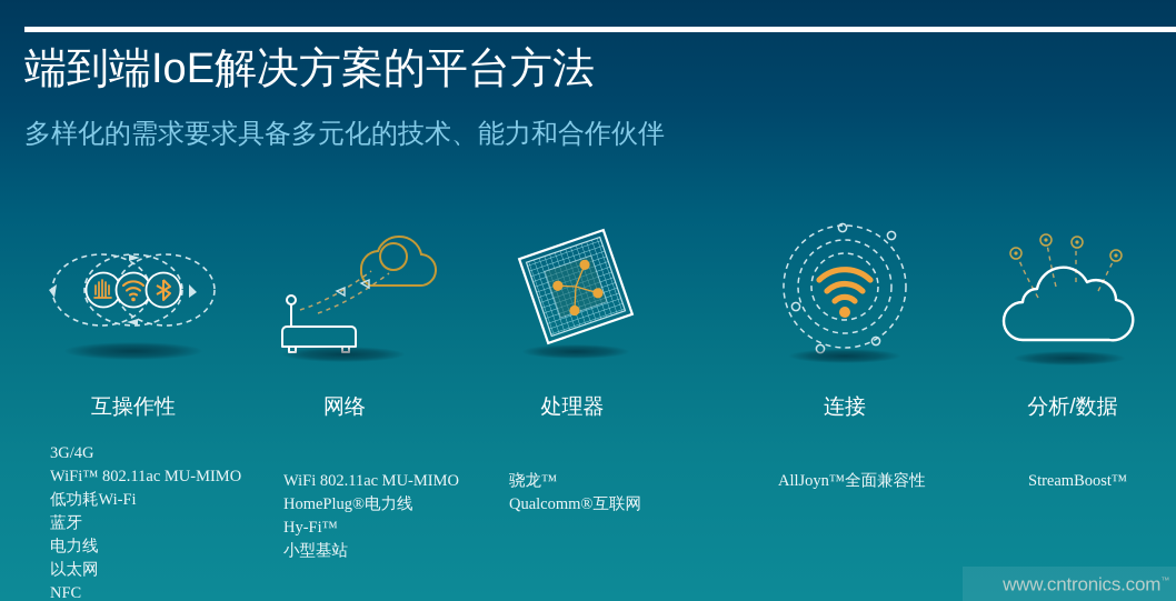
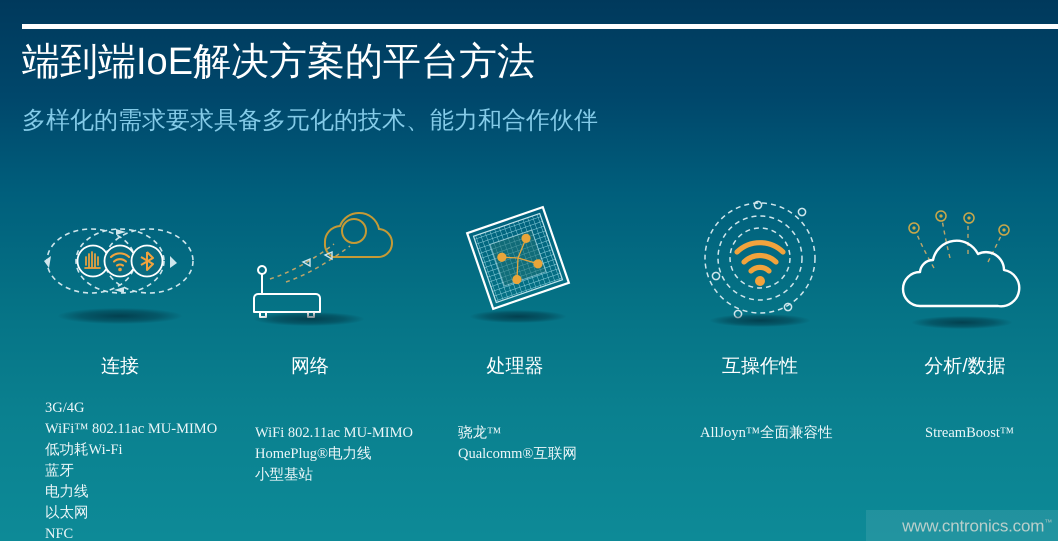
  端到端IoE解决方案的平台方法
  多样化的需求要求具备多元化的技术、能力和合作伙伴
- 互操作性
+ 连接
  3G/4G
  WiFi™ 802.11ac MU-MIMO
  低功耗Wi-Fi
  蓝牙
  电力线
  以太网
  NFC
  网络
  WiFi 802.11ac MU-MIMO
  HomePlug®电力线
- Hy-Fi™
  小型基站
  处理器
  骁龙™
  Qualcomm®互联网
- 连接
+ 互操作性
  AllJoyn™全面兼容性
  分析/数据
  StreamBoost™
  www.cntronics.com™
